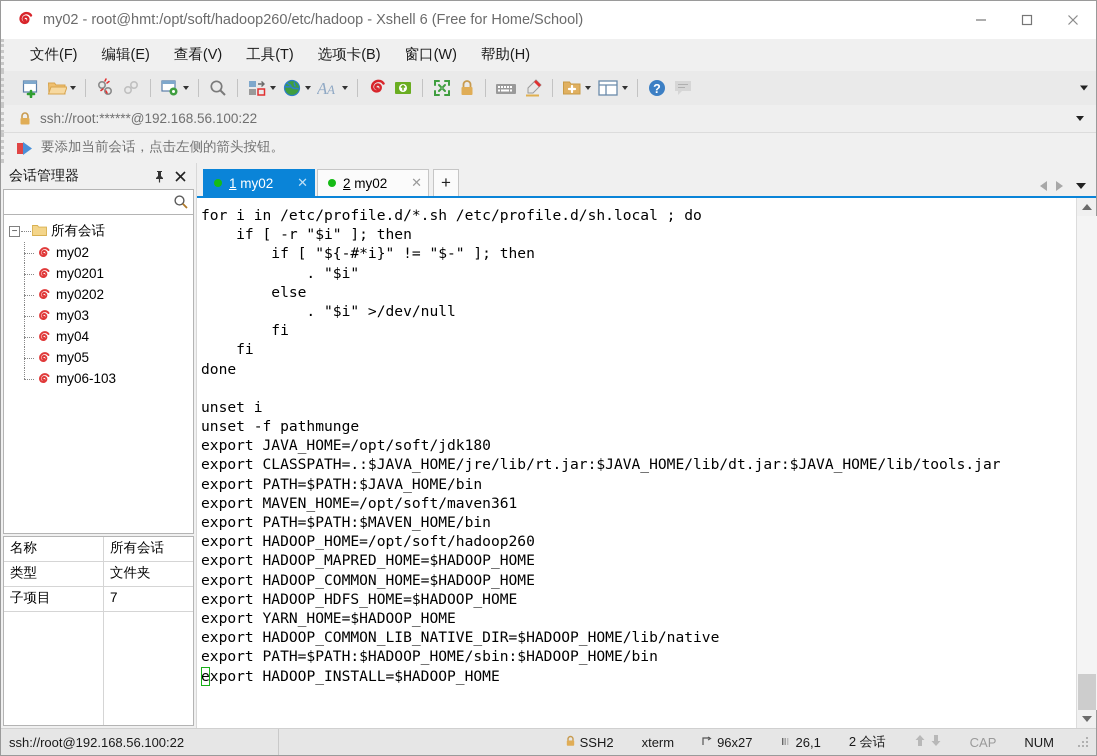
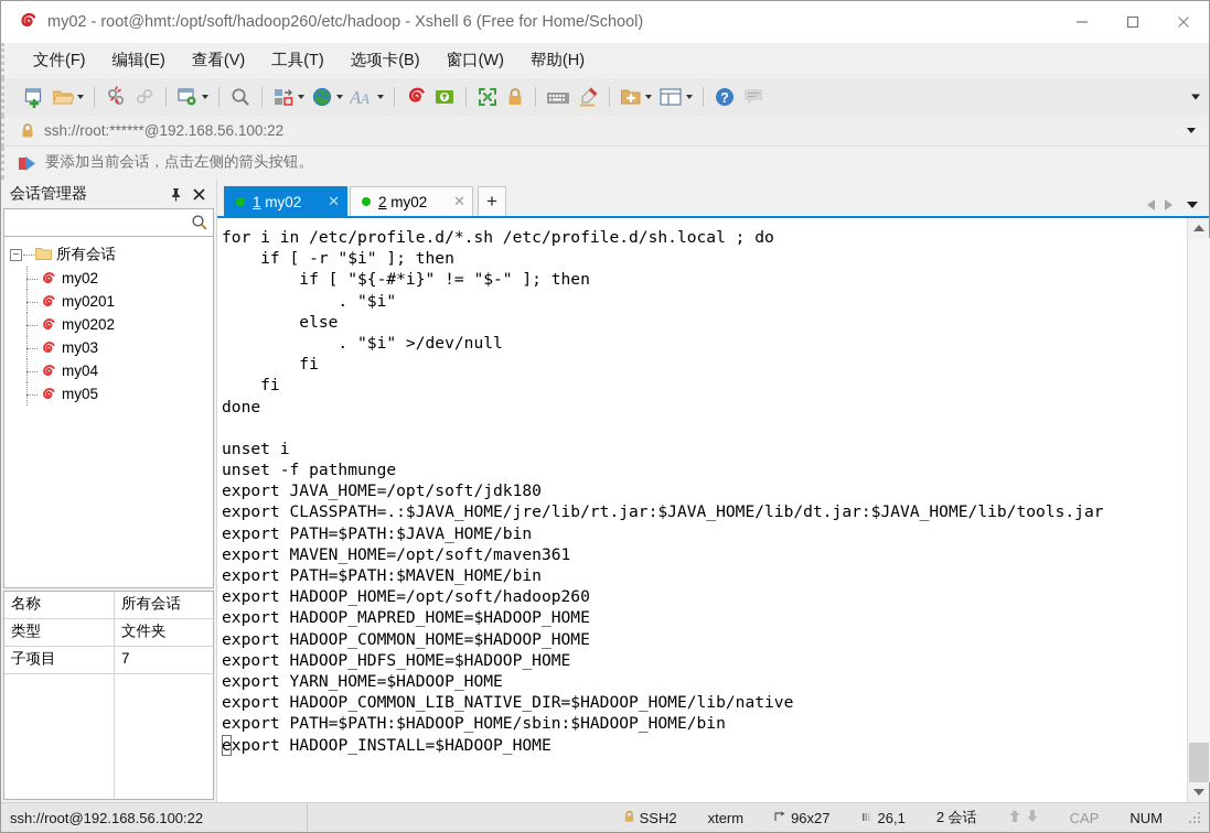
  my02 - root@hmt:/opt/soft/hadoop260/etc/hadoop - Xshell 6 (Free for Home/School)
  文件(F)
  编辑(E)
  查看(V)
  工具(T)
  选项卡(B)
  窗口(W)
  帮助(H)
  A
  A
  ?
  ssh://root:******@192.168.56.100:22
  要添加当前会话，点击左侧的箭头按钮。
  会话管理器
  −
  所有会话
  my02
  my0201
  my0202
  my03
  my04
  my05
- my06-103
  名称
  所有会话
  类型
  文件夹
  子项目
  7
  1 my02
  ✕
  2 my02
  ✕
  +
  for i in /etc/profile.d/*.sh /etc/profile.d/sh.local ; do
  if [ -r "$i" ]; then
  if [ "${-#*i}" != "$-" ]; then
  . "$i"
  else
  . "$i" >/dev/null
  fi
  fi
  done
  unset i
  unset -f pathmunge
  export JAVA_HOME=/opt/soft/jdk180
  export CLASSPATH=.:$JAVA_HOME/jre/lib/rt.jar:$JAVA_HOME/lib/dt.jar:$JAVA_HOME/lib/tools.jar
  export PATH=$PATH:$JAVA_HOME/bin
  export MAVEN_HOME=/opt/soft/maven361
  export PATH=$PATH:$MAVEN_HOME/bin
  export HADOOP_HOME=/opt/soft/hadoop260
  export HADOOP_MAPRED_HOME=$HADOOP_HOME
  export HADOOP_COMMON_HOME=$HADOOP_HOME
  export HADOOP_HDFS_HOME=$HADOOP_HOME
  export YARN_HOME=$HADOOP_HOME
  export HADOOP_COMMON_LIB_NATIVE_DIR=$HADOOP_HOME/lib/native
  export PATH=$PATH:$HADOOP_HOME/sbin:$HADOOP_HOME/bin
  export HADOOP_INSTALL=$HADOOP_HOME
  ssh://root@192.168.56.100:22
  SSH2
  xterm
  96x27
  26,1
  2 会话
  CAP
  NUM
